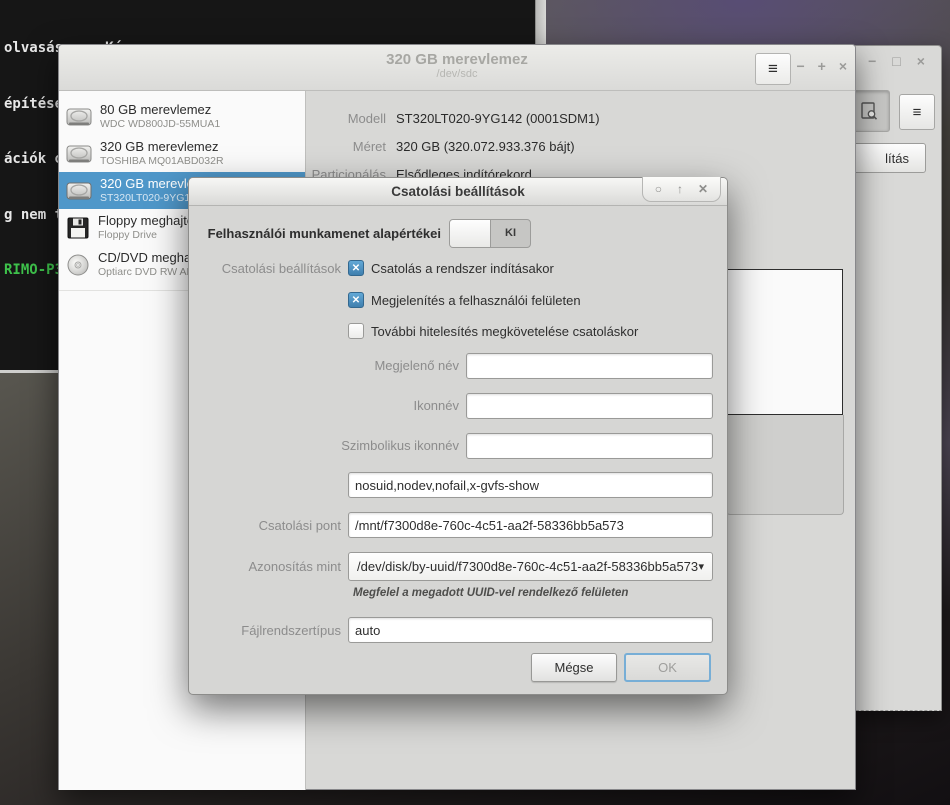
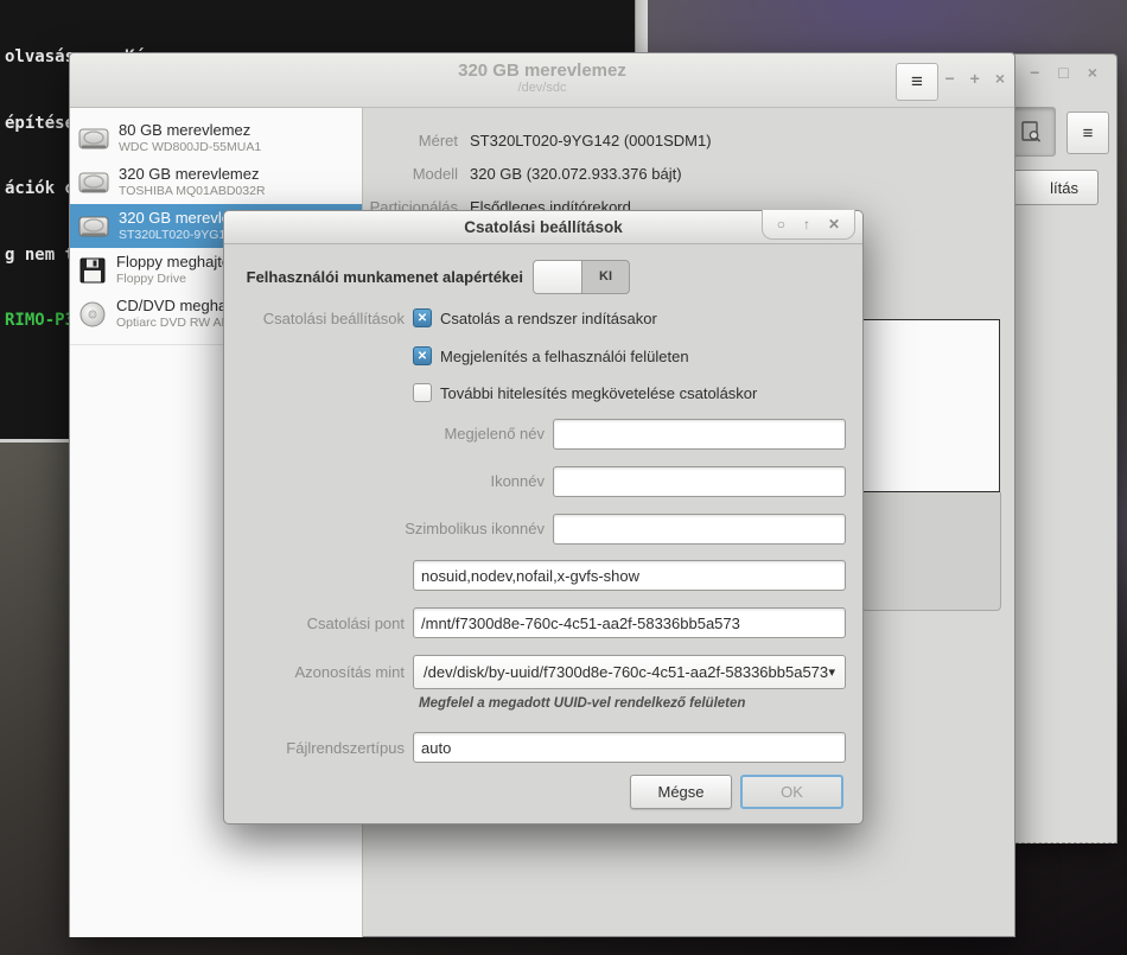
  építés
  g nem
  RIMO-P
  −
  □
  ×
  ≡
  lítás
  320 GB merevlemez
  /dev/sdc
  ≡
  −
  +
  ×
  80 GB merevlemez
  WDC WD800JD-55MUA1
  320 GB merevlemez
  TOSHIBA MQ01ABD032R
  320 GB merevl
  ST320LT020-9YG
  Floppy meghajt
  Floppy Drive
  CD/DVD megh
  Optiarc DVD RW A
- Modell
+ Méret
  ST320LT020-9YG142 (0001SDM1)
- Méret
+ Modell
  320 GB (320.072.933.376 bájt)
  Particionálás
  Elsődleges indítórekord
  Csatolási beállítások
  ○
  ↑
  ✕
  Felhasználói munkamenet alapértékei
  KI
  Csatolási beállítások
  ✕
  Csatolás a rendszer indításakor
  ✕
  Megjelenítés a felhasználói felületen
  További hitelesítés megkövetelése csatoláskor
  Megjelenő név
  Ikonnév
  Szimbolikus ikonnév
  nosuid,nodev,nofail,x-gvfs-show
  Csatolási pont
  /mnt/f7300d8e-760c-4c51-aa2f-58336bb5a573
  Azonosítás mint
  /dev/disk/by-uuid/f7300d8e-760c-4c51-aa2f-58336bb5a573
  ▾
  Megfelel a megadott UUID-vel rendelkező felületen
  Fájlrendszertípus
  auto
  Mégse
  OK
